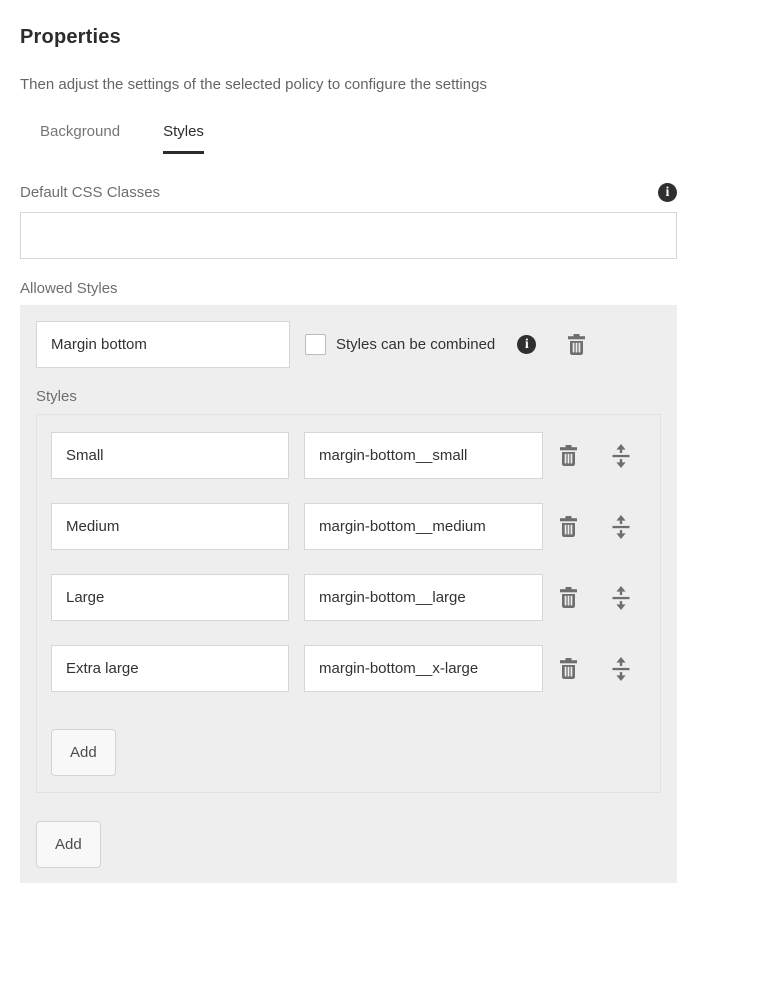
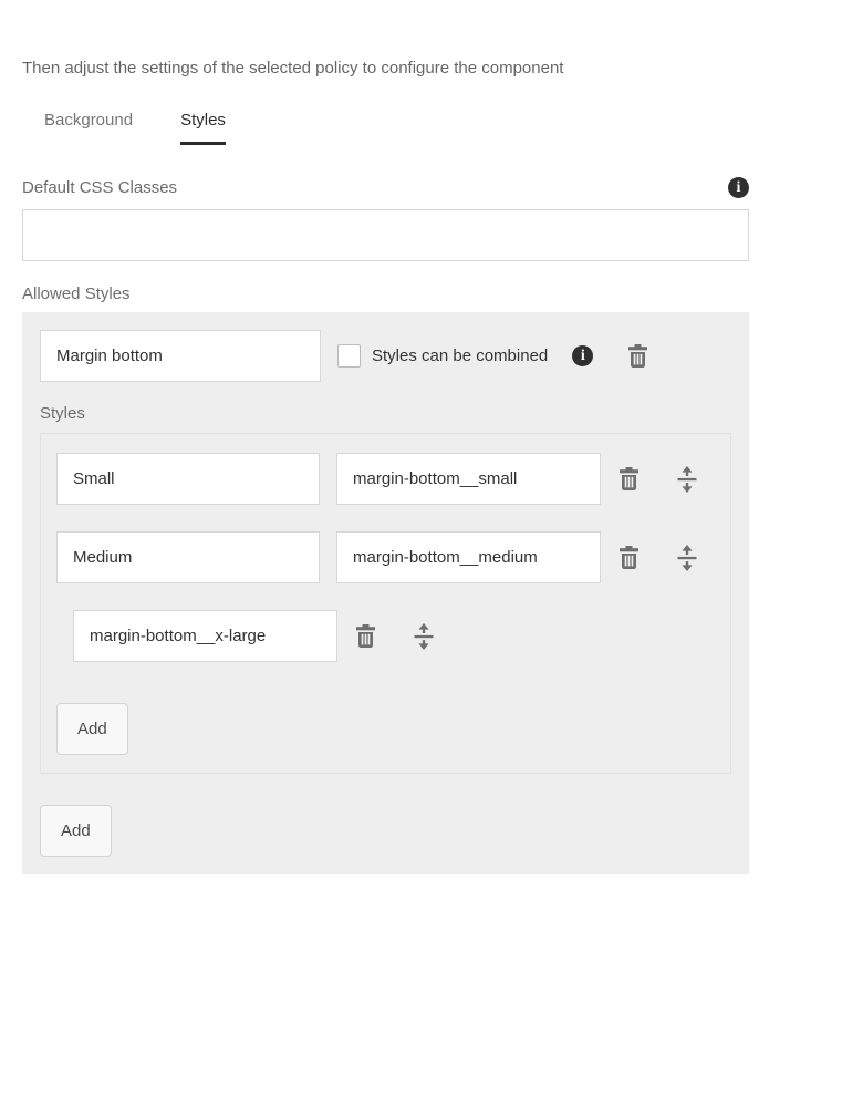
- Properties
- Then adjust the settings of the selected policy to configure the settings
+ Then adjust the settings of the selected policy to configure the component
  Background
  Styles
  Default CSS Classes
  i
  Allowed Styles
  Margin bottom
  Styles can be combined
  i
  Styles
  Small
  margin-bottom__small
  Medium
  margin-bottom__medium
- Large
- margin-bottom__large
- Extra large
  margin-bottom__x-large
  Add
  Add
